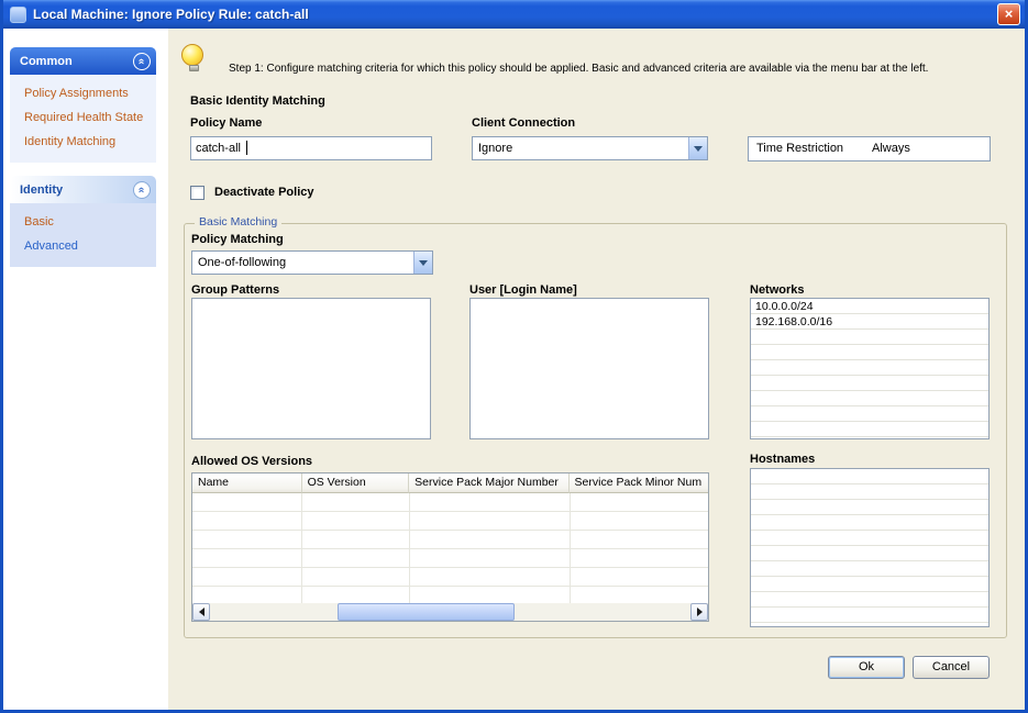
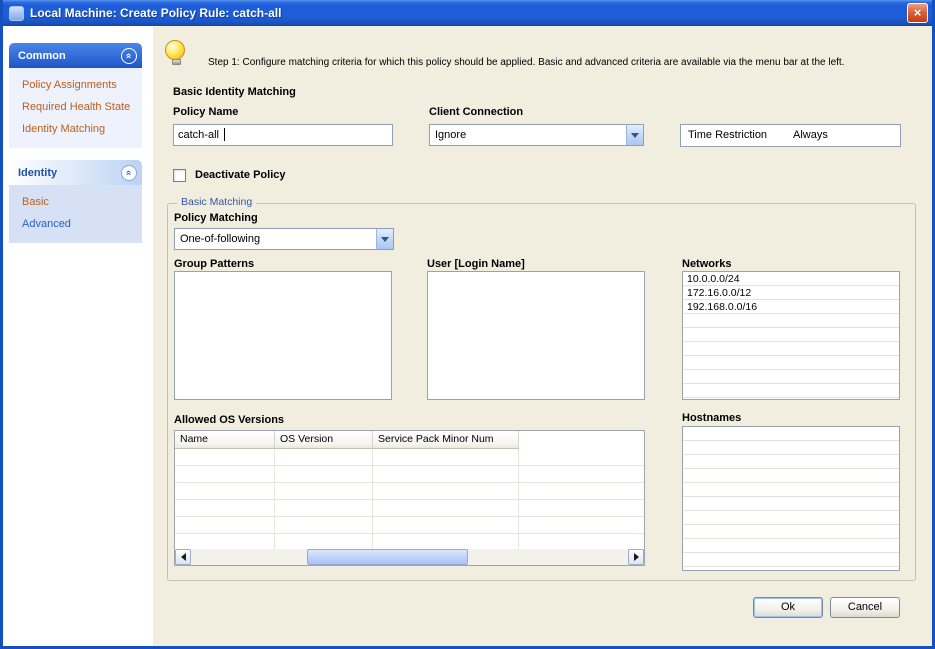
- Local Machine: Ignore Policy Rule: catch-all
+ Local Machine: Create Policy Rule: catch-all
  ×
  Common
  Policy Assignments
  Required Health State
  Identity Matching
  Identity
  Basic
  Advanced
  Step 1: Configure matching criteria for which this policy should be applied. Basic and advanced criteria are available via the menu bar at the left.
  Basic Identity Matching
  Policy Name
  catch-all
  Client Connection
  Ignore
  Time Restriction
  Always
  Deactivate Policy
  Basic Matching
  Policy Matching
  One-of-following
  Group Patterns
  User [Login Name]
  Networks
  10.0.0.0/24
+ 172.16.0.0/12
  192.168.0.0/16
  Allowed OS Versions
  Name
  OS Version
- Service Pack Major Number
  Service Pack Minor Num
  Hostnames
  Ok
  Cancel
